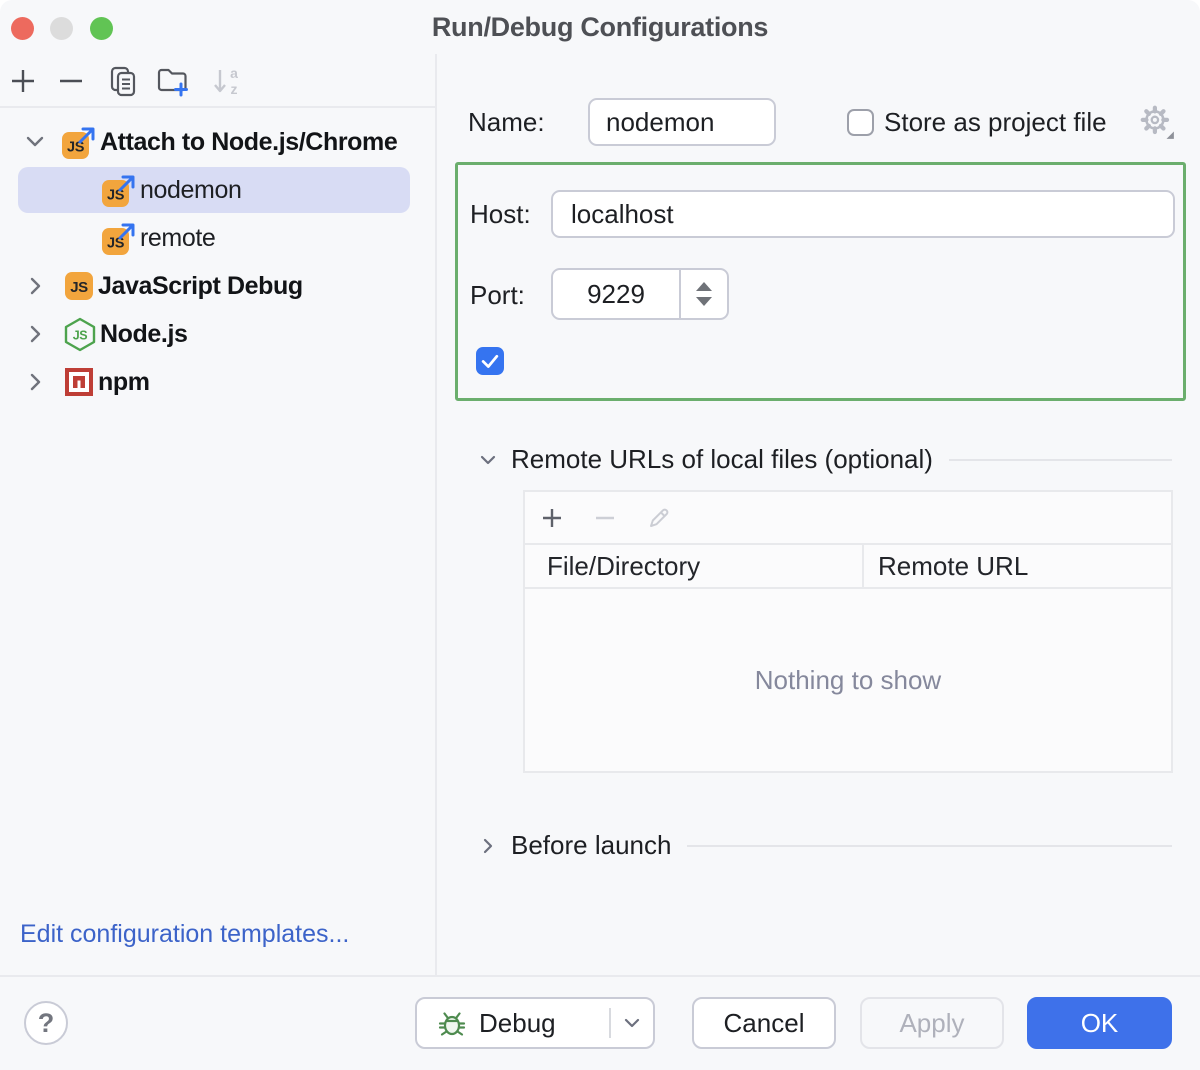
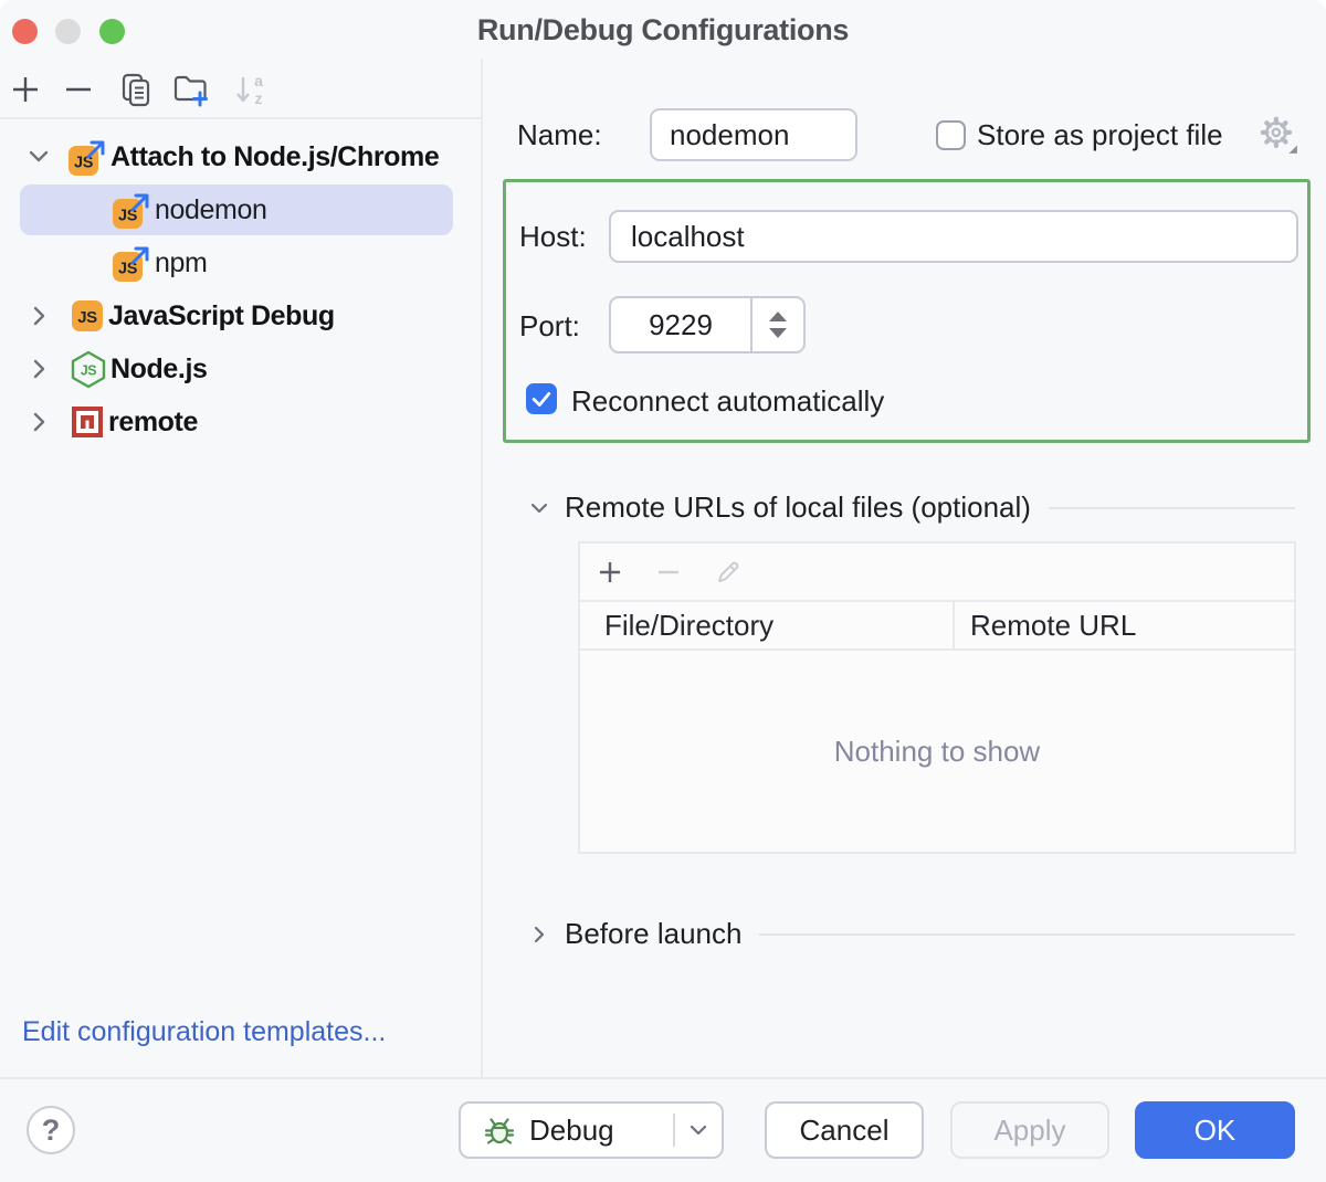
  Run/Debug Configurations
  a
  z
  JS
  Attach to Node.js/Chrome
  JS
  nodemon
  JS
- remote
+ npm
  JS
  JavaScript Debug
  JS
  Node.js
- npm
+ remote
  Edit configuration templates...
  Name:
  nodemon
  Store as project file
  Host:
  localhost
  Port:
  9229
+ Reconnect automatically
  Remote URLs of local files (optional)
  File/Directory
  Remote URL
  Nothing to show
  Before launch
  ?
  Debug
  Cancel
  Apply
  OK
